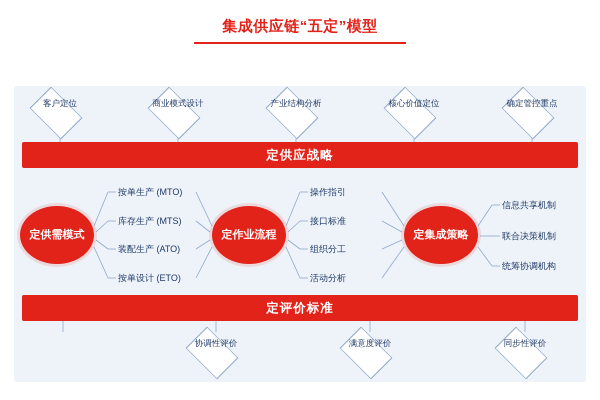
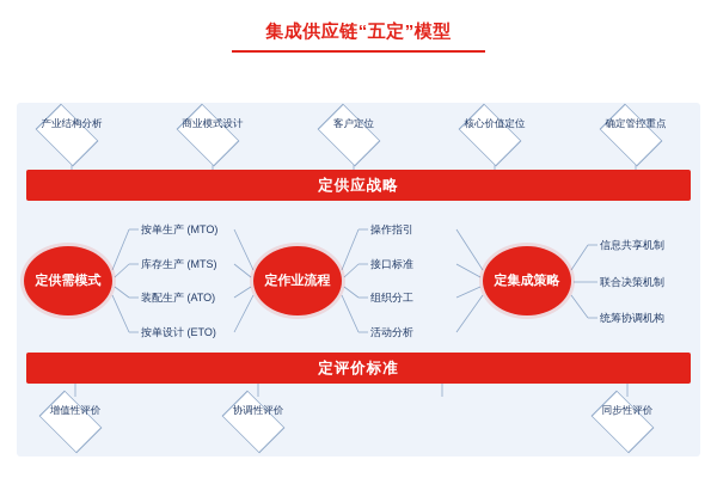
  集成供应链“五定”模型
- 客户定位
+ 产业结构分析
  商业模式设计
- 产业结构分析
+ 客户定位
  核心价值定位
  确定管控重点
  定供应战略
  定供需模式
  定作业流程
  定集成策略
  按单生产 (MTO)
  库存生产 (MTS)
  装配生产 (ATO)
  按单设计 (ETO)
  操作指引
  接口标准
  组织分工
  活动分析
  信息共享机制
  联合决策机制
  统筹协调机构
  定评价标准
+ 增值性评价
  协调性评价
- 满意度评价
  同步性评价
